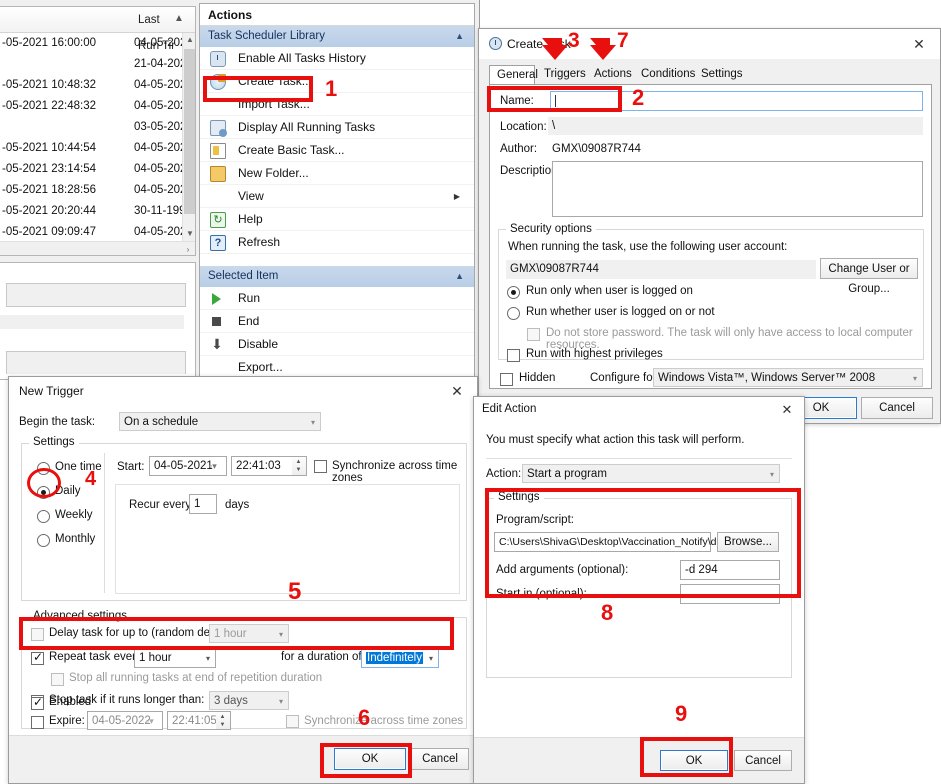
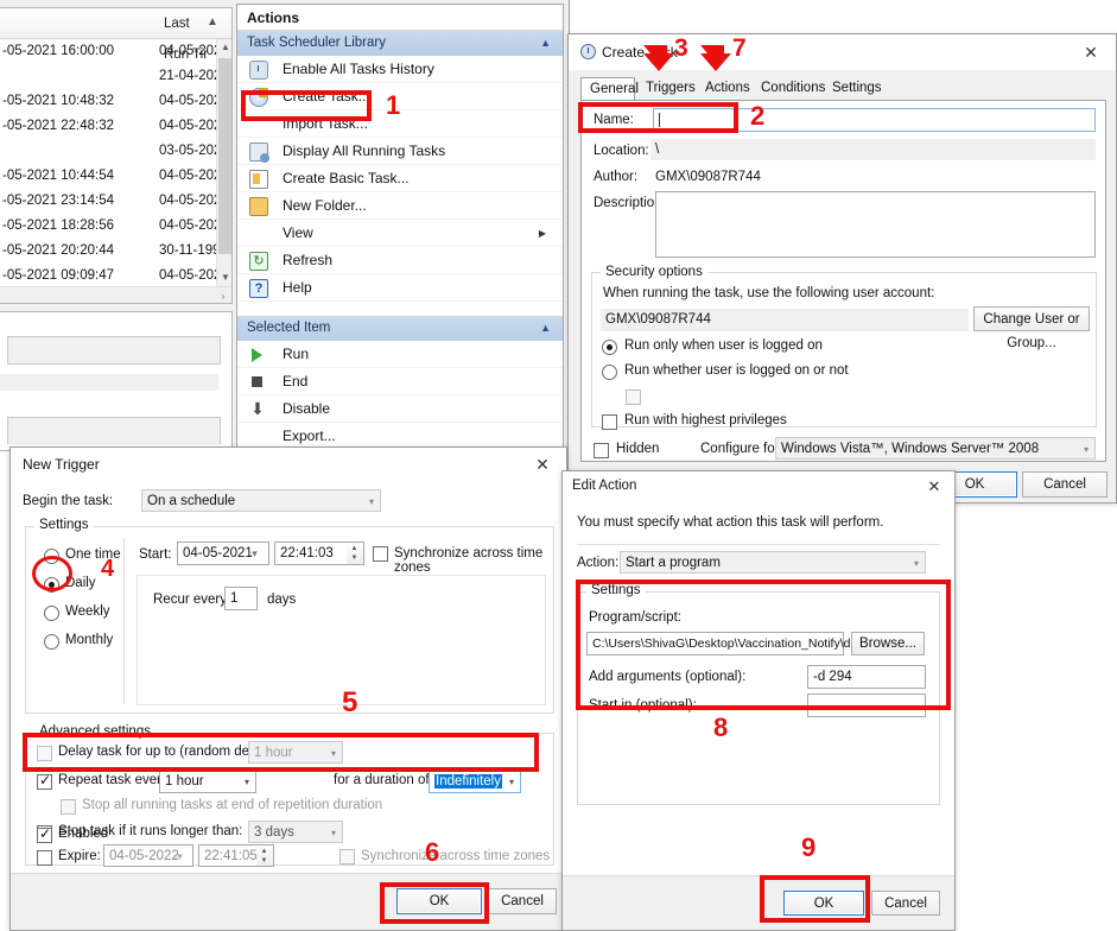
  Last Run Tir
  ▲
  -05-2021 16:00:00
  04-05-20
  21-04-20
  -05-2021 10:48:32
  04-05-20
  -05-2021 22:48:32
  04-05-20
  03-05-20
  -05-2021 10:44:54
  04-05-20
  -05-2021 23:14:54
  04-05-20
  -05-2021 18:28:56
  04-05-20
  -05-2021 20:20:44
  30-11-19
  -05-2021 09:09:47
  04-05-20
  ▲
  ▼
  ›
  Actions
  Task Scheduler Library
  ▲
  Enable All Tasks History
  Create Task...
  Import Task...
  Display All Running Tasks
  Create Basic Task...
  New Folder...
  View
  ▶
  ↻
- Help
+ Refresh
  ?
- Refresh
+ Help
  Selected Item
  ▲
  Run
  End
  ⬇
  Disable
  Export...
  Createk
  ✕
  General
  Triggers
  Actions
  Conditions
  Settings
  Name:
  Location:
  \
  Author:
  GMX\09087R744
  Descriptio
  Security options
  When running the task, use the following user account:
  GMX\09087R744
  Change User or Group...
  Run only when user is logged on
  Run whether user is logged on or not
- Do not store password. The task will only have access to local computer resources.
  Run with highest privileges
  Hidden
  Configure fo
  Windows Vista™, Windows Server™ 2008
  ▾
  OK
  Cancel
  New Trigger
  ✕
  Begin the task:
  On a schedule
  ▾
  Settings
  One time
  Daily
  Weekly
  Monthly
  Start:
  04-05-2021
  ▫▾
  22:41:03
  Synchronize across time zones
  Recur ever
  1
  days
  Advanced settings
  Delay task for up to (random de
  1 hour
  ▾
  Repeat task eve
  1 hour
  ▾
  for a duration of
  Indefinitely
  ▾
  Stop all running tasks at end of repetition duration
  Stop task if it runs longer than:
  3 days
  ▾
  Expire:
  04-05-2022
  ▫▾
  22:41:05
  Synchronize across time zones
  Enabled
  OK
  Cancel
  Edit Action
  ✕
  You must specify what action this task will perform.
  Action:
  Start a program
  ▾
  Settings
  Program/script:
  C:\Users\ShivaG\Desktop\Vaccination_Notify\d
  Browse...
  Add arguments (optional):
  -d 294
  Start in (optional):
  OK
  Cancel
  1
  2
  3
  7
  4
  5
  6
  8
  9
